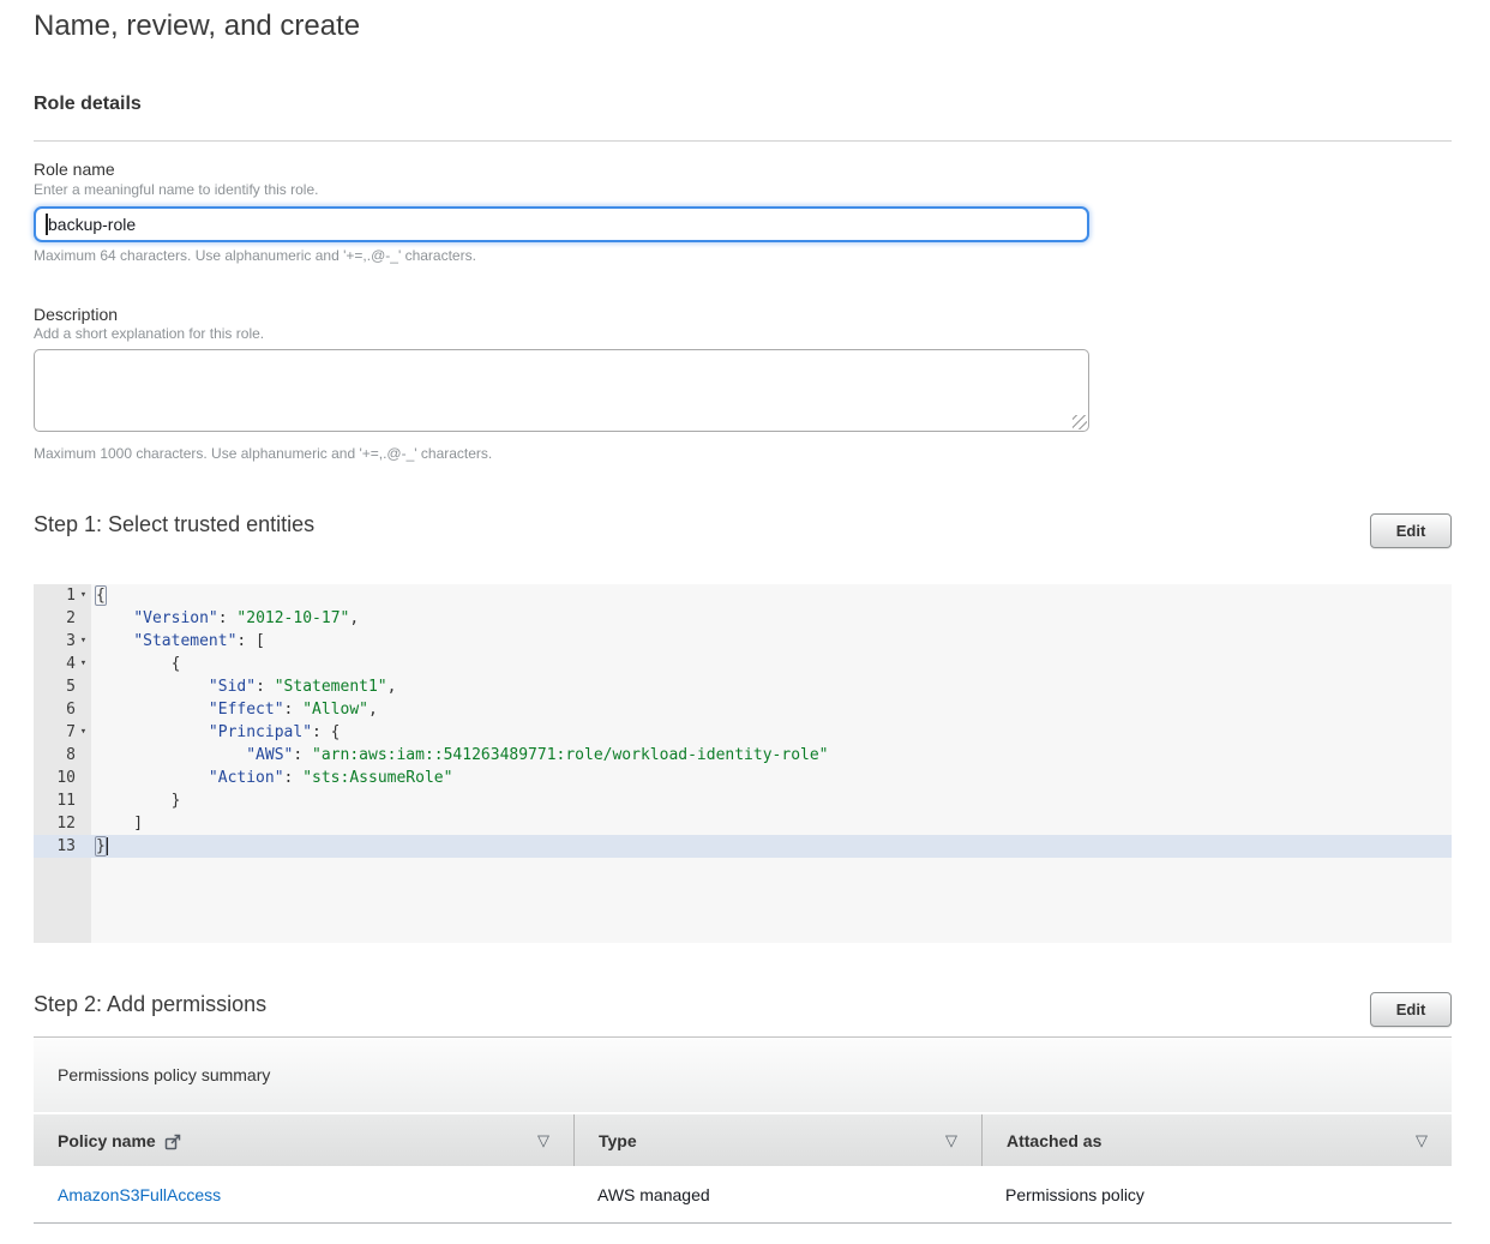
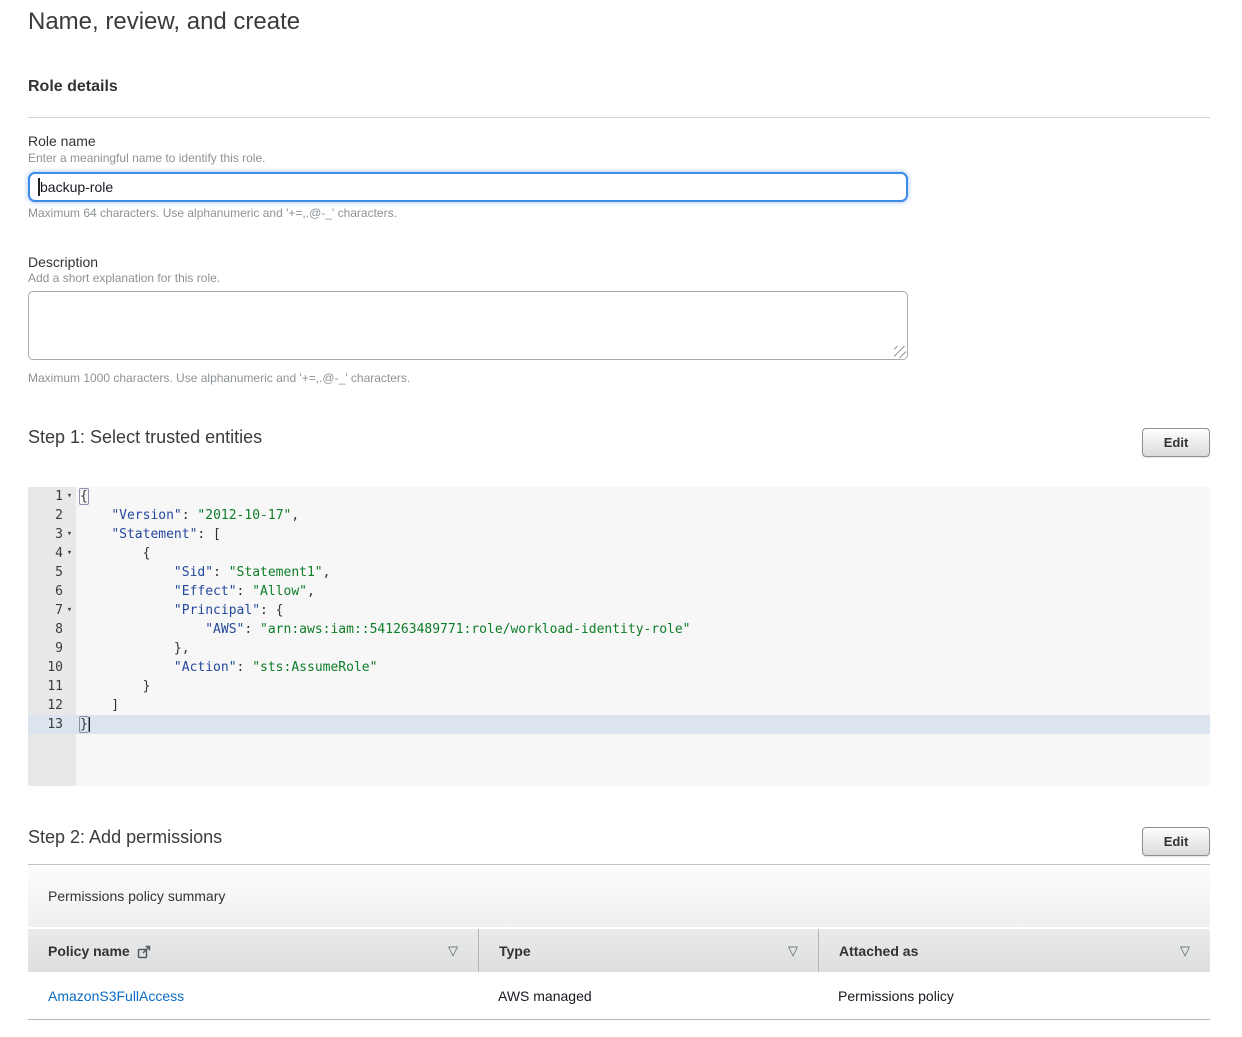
  Name, review, and create
  Role details
  Role name
  Enter a meaningful name to identify this role.
  backup-role
  Maximum 64 characters. Use alphanumeric and '+=,.@-_' characters.
  Description
  Add a short explanation for this role.
  Maximum 1000 characters. Use alphanumeric and '+=,.@-_' characters.
  Step 1: Select trusted entities
  Edit
  1
  ▾
  {
  2
  "Version": "2012-10-17",
  3
  ▾
  "Statement": [
  4
  ▾
  {
  5
  "Sid": "Statement1",
  6
  "Effect": "Allow",
  7
  ▾
  "Principal": {
  8
  "AWS": "arn:aws:iam::541263489771:role/workload-identity-role"
+ 9
+ },
  10
  "Action": "sts:AssumeRole"
  11
  }
  12
  ]
  13
  }
  Step 2: Add permissions
  Edit
  Permissions policy summary
  Policy name
  ▽
  Type
  ▽
  Attached as
  ▽
  AmazonS3FullAccess
  AWS managed
  Permissions policy
